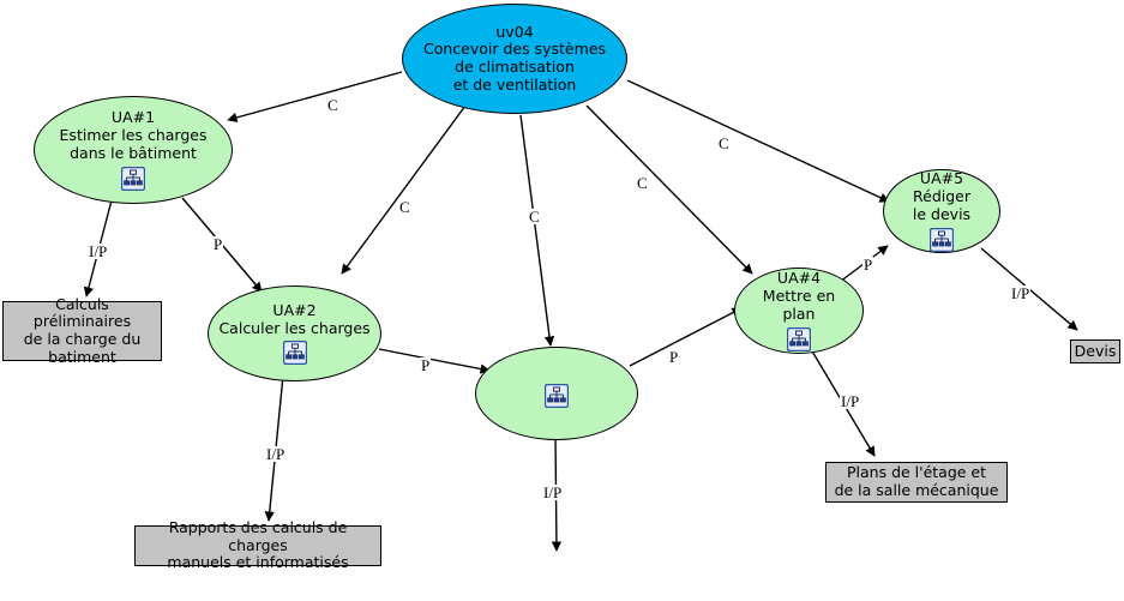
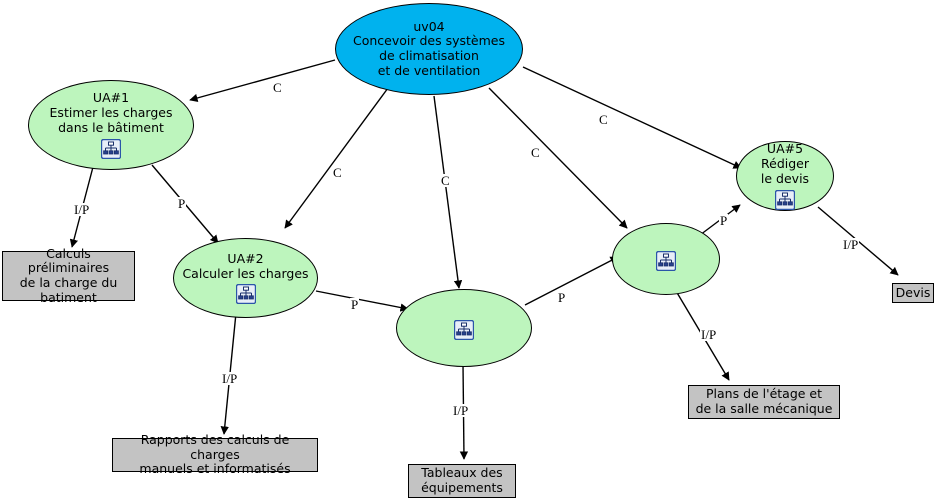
  uv04
  Concevoir des systèmes
  de climatisation
  et de ventilation
  UA#1
  Estimer les charges
  dans le bâtiment
  UA#2
  Calculer les charges
- UA#4
- Mettre en
- plan
  UA#5
  Rédiger
  le devis
  Calculs préliminaires
  de la charge du
  batiment
  Rapports des calculs de charges
  manuels et informatisés
+ Tableaux des
+ équipements
  Plans de l'étage et
  de la salle mécanique
  Devis
  C
  C
  C
  C
  C
  I/P
  P
  P
  I/P
  P
  I/P
  P
  I/P
  I/P
